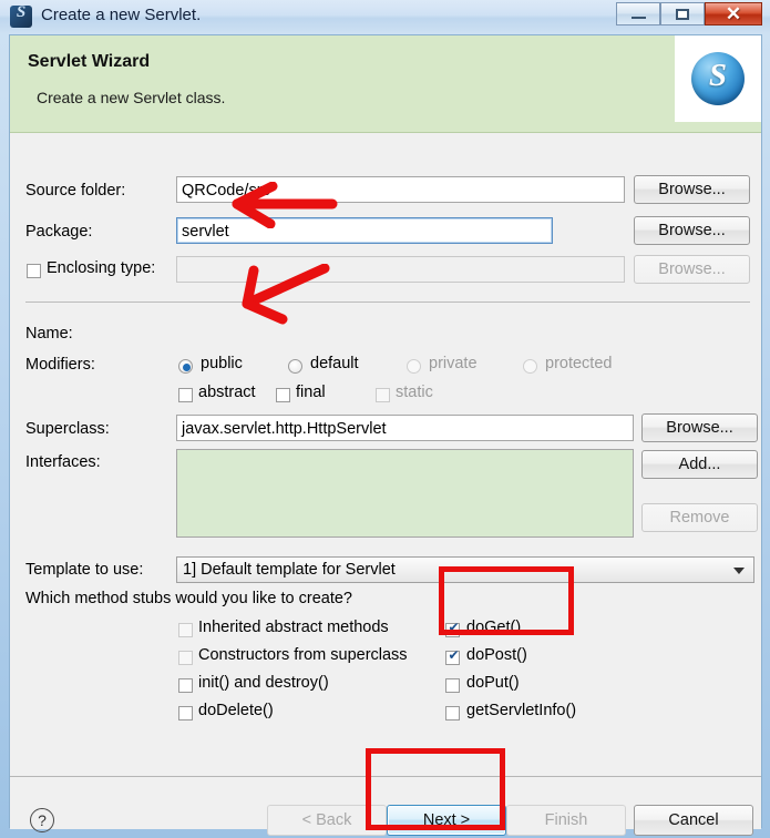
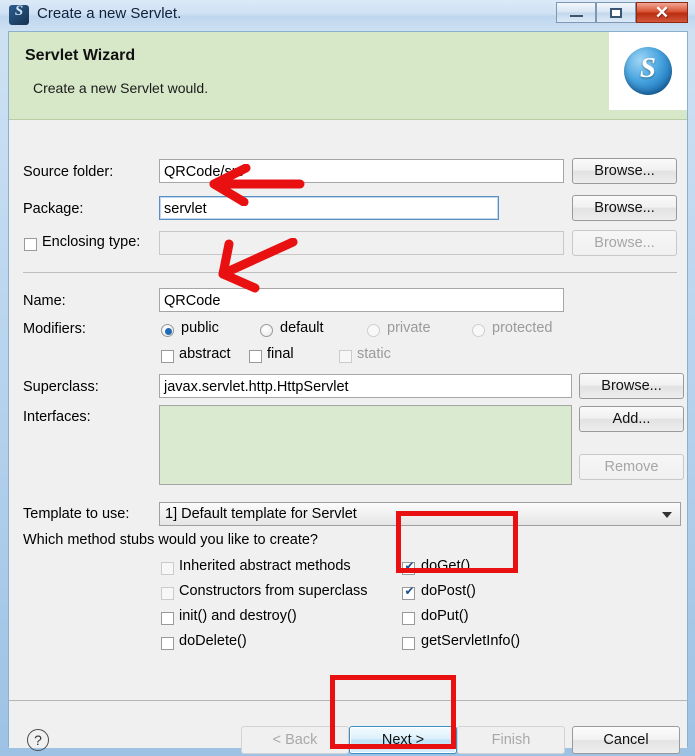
  S
  Create a new Servlet.
  ✕
  Servlet Wizard
- Create a new Servlet class.
+ Create a new Servlet would.
  S
  Source folder:
  QRCode/
  Browse...
  Package:
  servlet
  Browse...
  Enclosing type:
  Browse...
  Name:
+ QRCode
  Modifiers:
  public
  default
  private
  protected
  abstract
  final
  static
  Superclass:
  javax.servlet.http.HttpServlet
  Browse...
  Interfaces:
  Add...
  Remove
  Template to use:
  1] Default template for Servlet
  Which method stubs would you like to create?
  Inherited abstract methods
  Constructors from superclass
  init() and destroy()
  doDelete()
  doGet()
  doPost()
  doPut()
  getServletInfo()
  ?
  < Back
  Next >
  Finish
  Cancel
